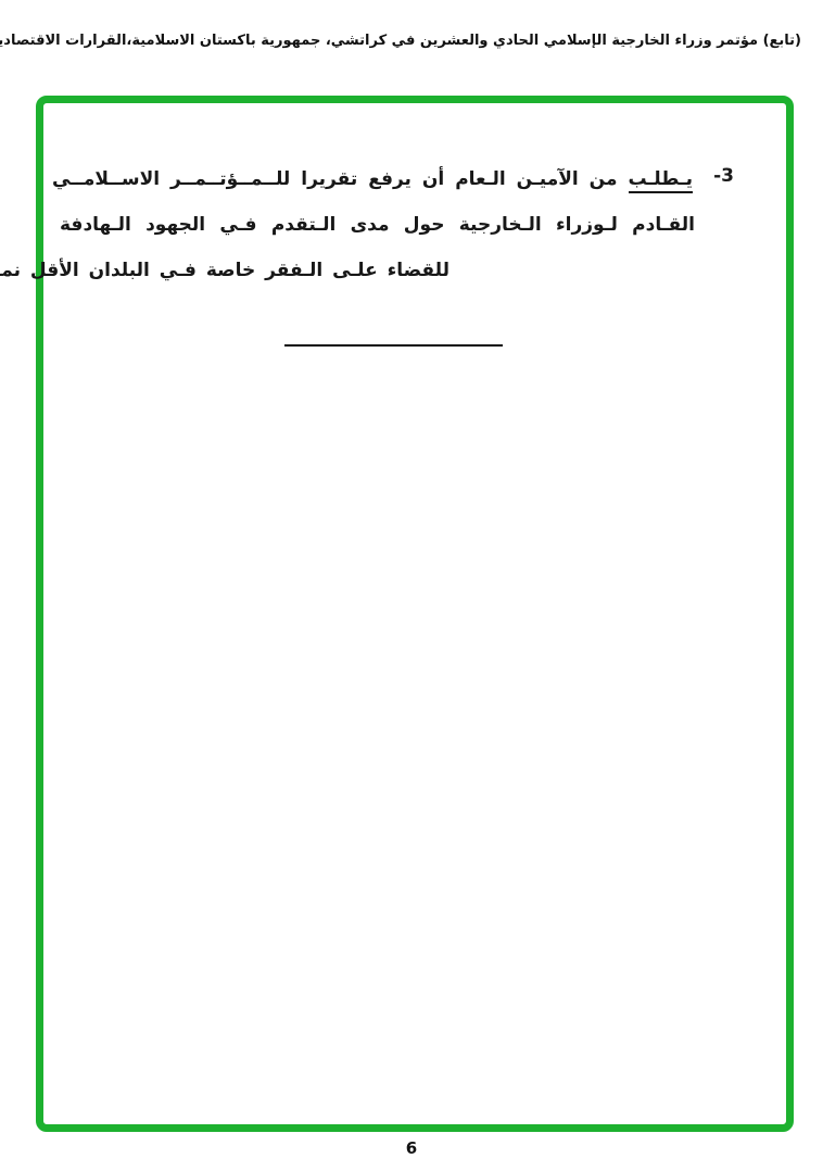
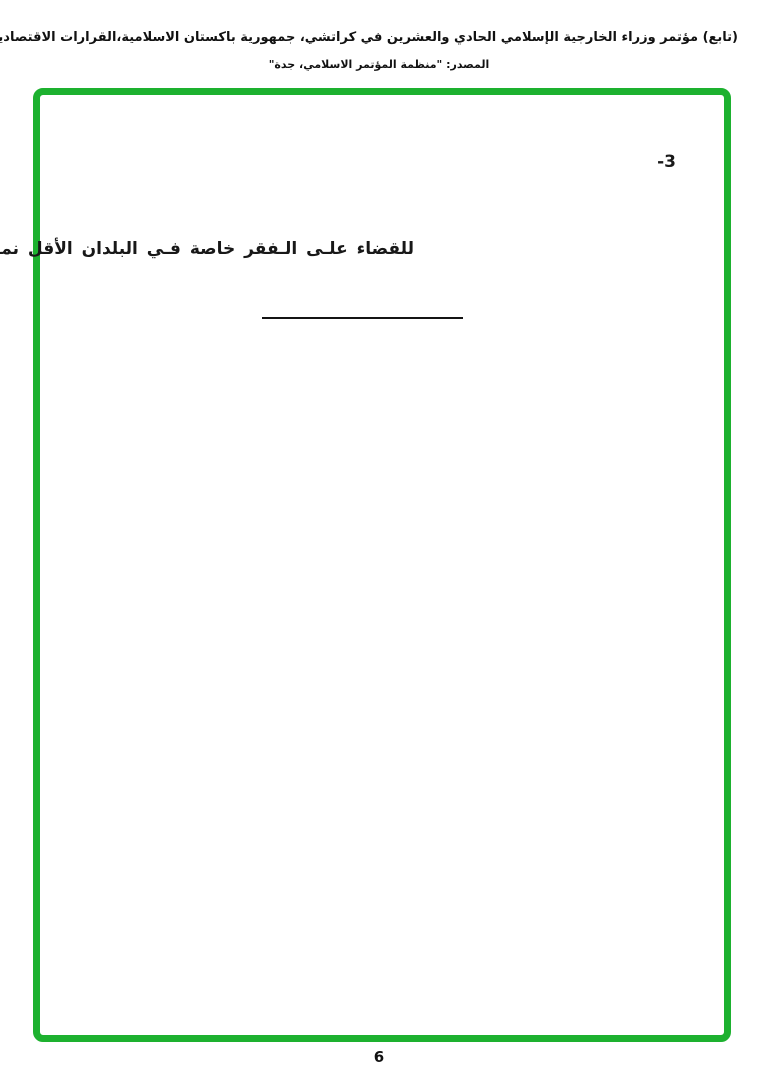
  (تابع) مؤتمر وزراء الخارجية الإسلامي الحادي والعشرين في كراتشي، جمهورية باكستان الاسلامية،القرارات الاقتصادي
+ المصدر: "منظمة المؤتمر الاسلامي، جدة"
  3-
- يـطلـب من الآميـن الـعام أن يرفع تقريرا للــمــؤتــمــر الاســلامــي
- القـادم لـوزراء الـخارجية حول مدى الـتقدم فـي الجهود الـهادفة
  للقضاء علـى الـفقر خاصة فـي البلدان الأقل نم
  6
